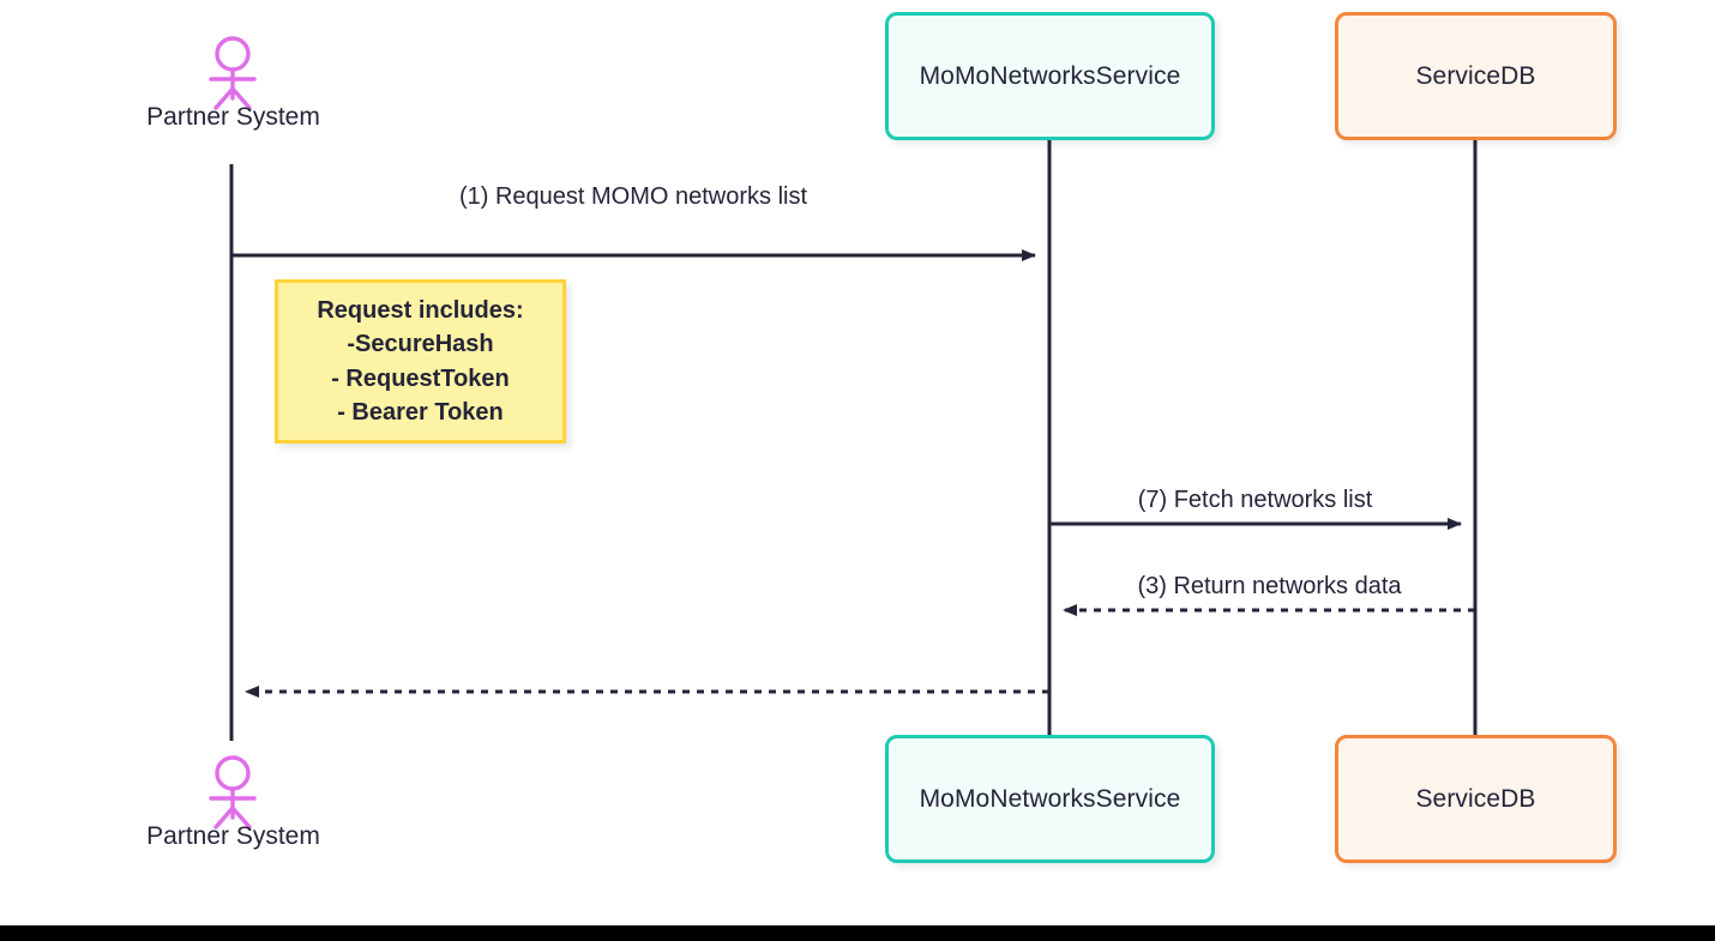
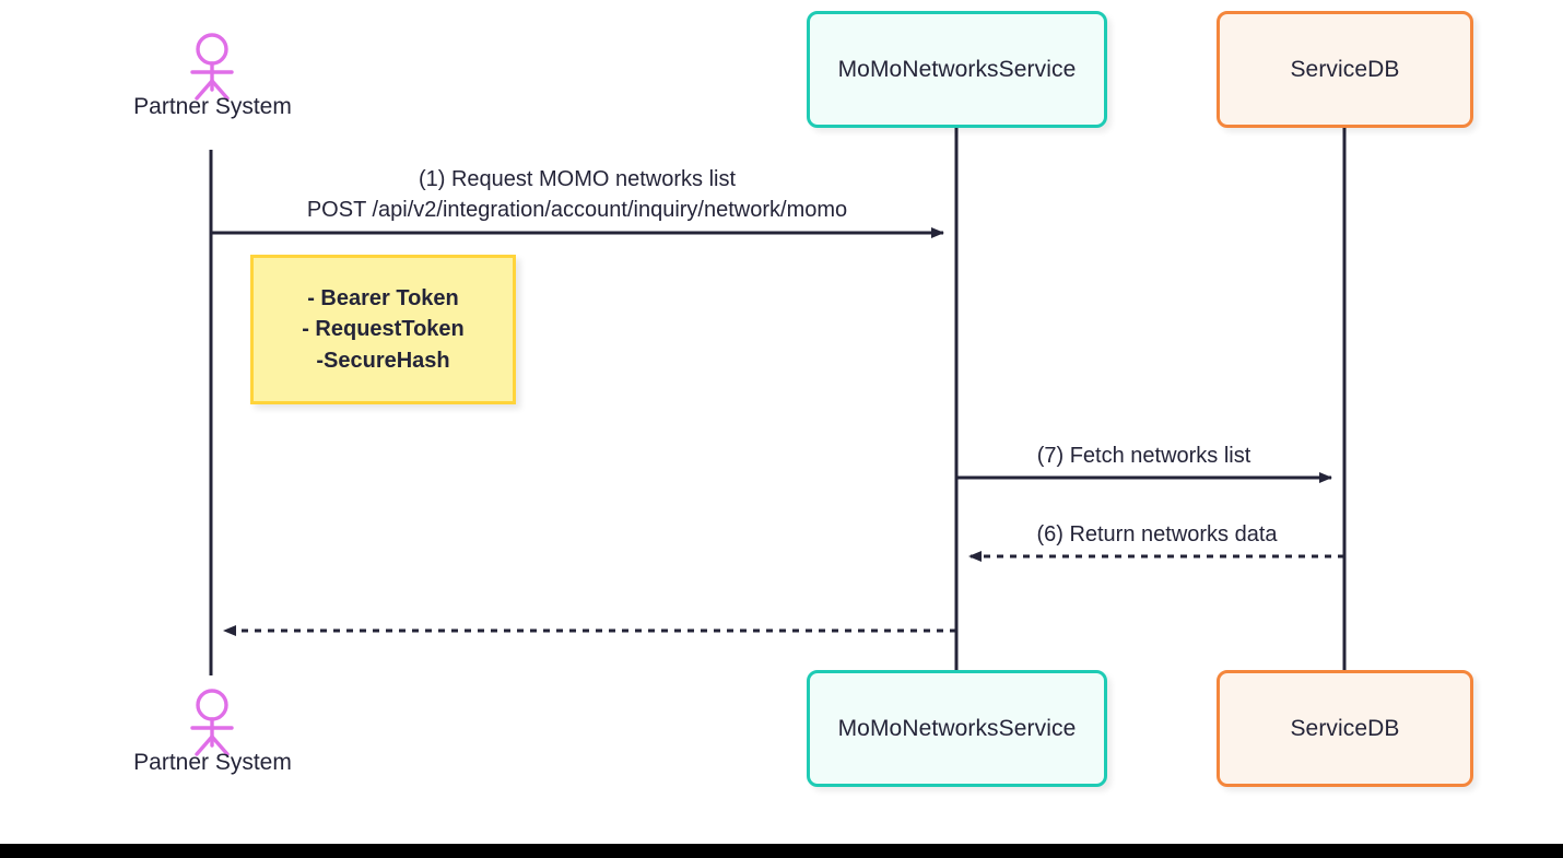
  MoMoNetworksService
  ServiceDB
  Partner System
  MoMoNetworksService
  ServiceDB
  Partner System
  (1) Request MOMO networks list
+ POST /api/v2/integration/account/inquiry/network/momo
  (7) Fetch networks list
- (3) Return networks data
+ (6) Return networks data
- Request includes:
- -SecureHash
+ - Bearer Token
  - RequestToken
- - Bearer Token
+ -SecureHash
